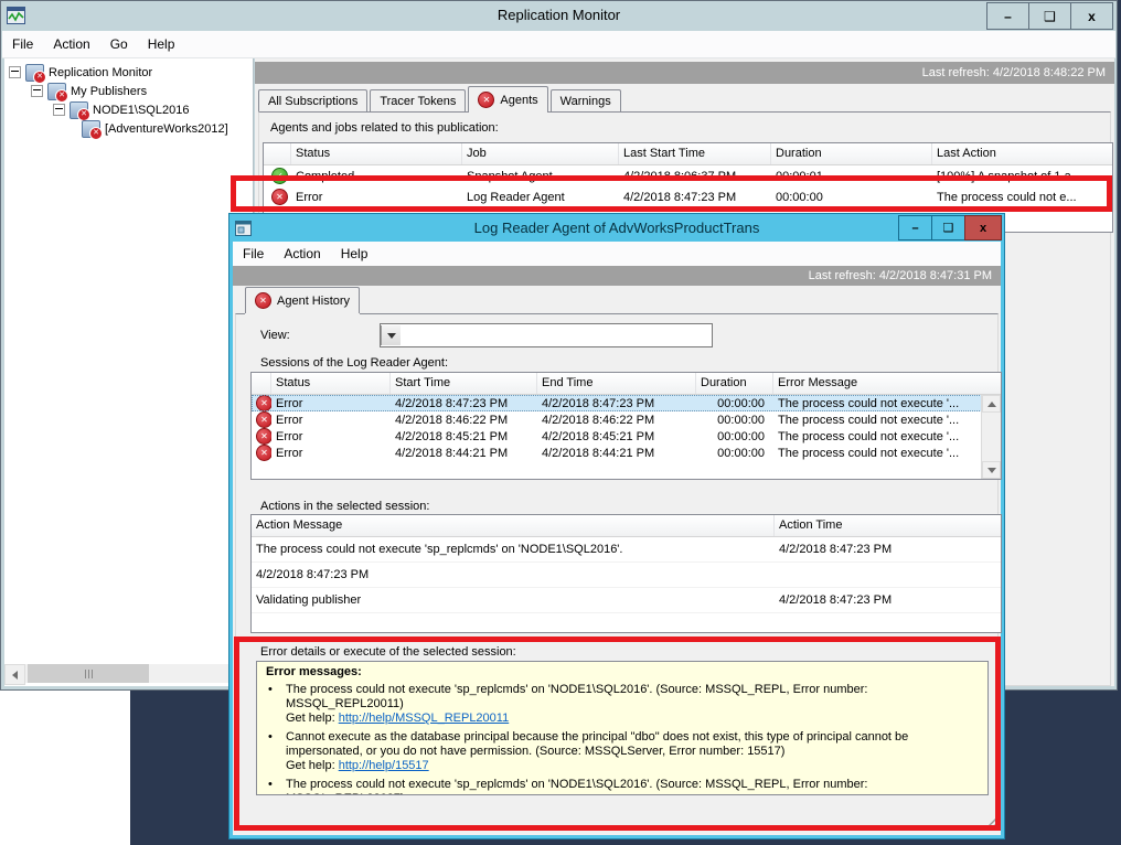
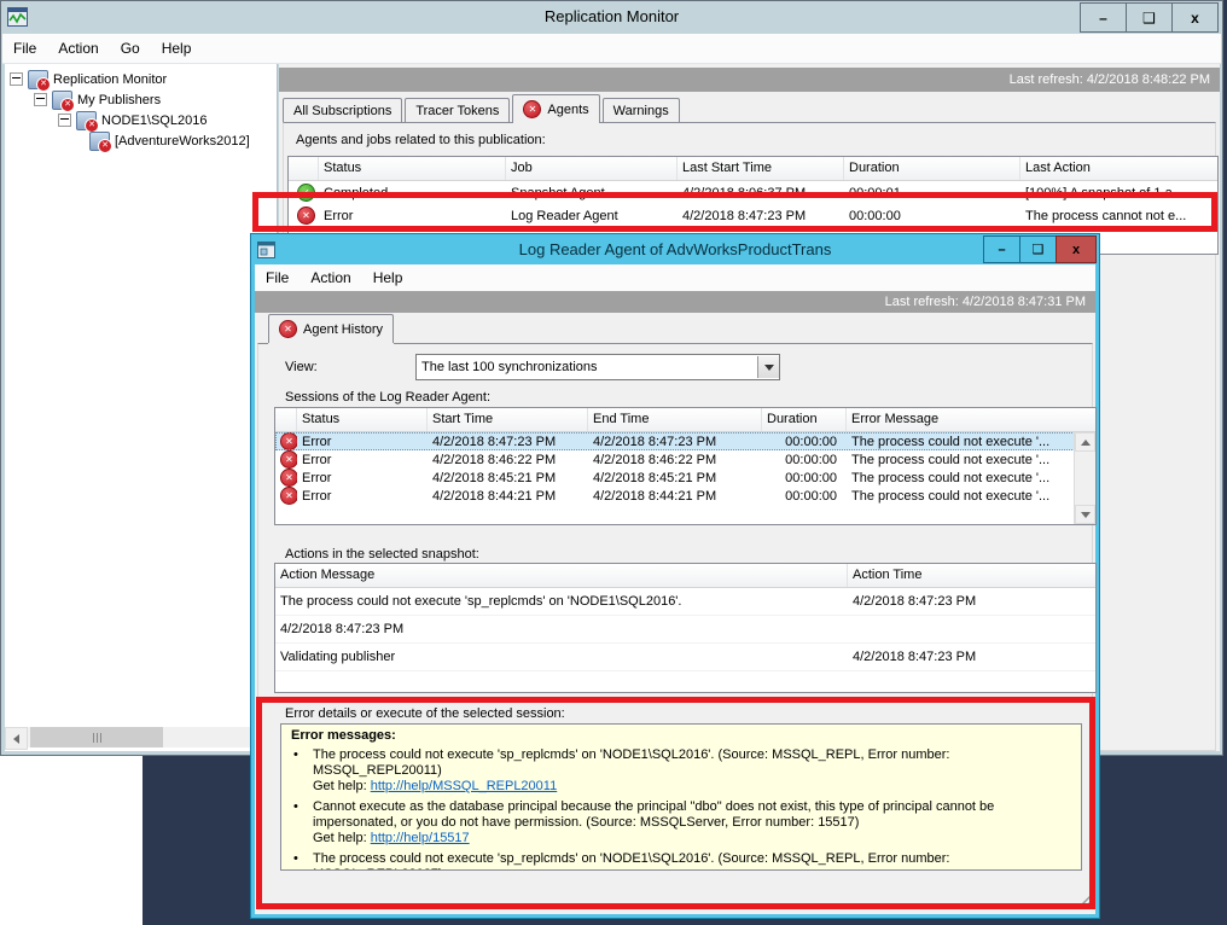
  Replication Monitor
  –
  ❑
  x
  File
  Action
  Go
  Help
  Replication Monitor
  My Publishers
  NODE1\SQL2016
  [AdventureWorks2012]
  Last refresh: 4/2/2018 8:48:22 PM
  All Subscriptions
  Tracer Tokens
  ✕
  Agents
  Warnings
  Agents and jobs related to this publication:
  Status
  Job
  Last Start Time
  Duration
  Last Action
  ✓
  Completed
  Snapshot Agent
  4/2/2018 8:06:37 PM
  00:00:01
  [100%] A snapshot of 1 a...
  ✕
  Error
  Log Reader Agent
  4/2/2018 8:47:23 PM
  00:00:00
- The process could not e...
+ The process cannot not e...
  Log Reader Agent of AdvWorksProductTrans
  –
  ❑
  x
  File
  Action
  Help
  Last refresh: 4/2/2018 8:47:31 PM
  ✕
  Agent History
  View:
+ The last 100 synchronizations
  Sessions of the Log Reader Agent:
  Status
  Start Time
  End Time
  Duration
  Error Message
  ✕
  Error
  4/2/2018 8:47:23 PM
  4/2/2018 8:47:23 PM
  00:00:00
  The process could not execute '...
  ✕
  Error
  4/2/2018 8:46:22 PM
  4/2/2018 8:46:22 PM
  00:00:00
  The process could not execute '...
  ✕
  Error
  4/2/2018 8:45:21 PM
  4/2/2018 8:45:21 PM
  00:00:00
  The process could not execute '...
  ✕
  Error
  4/2/2018 8:44:21 PM
  4/2/2018 8:44:21 PM
  00:00:00
  The process could not execute '...
- Actions in the selected session:
+ Actions in the selected snapshot:
  Action Message
  Action Time
  The process could not execute 'sp_replcmds' on 'NODE1\SQL2016'.
  4/2/2018 8:47:23 PM
  4/2/2018 8:47:23 PM
  Validating publisher
  4/2/2018 8:47:23 PM
  Error details or execute of the selected session:
  Error messages:
  •
  The process could not execute 'sp_replcmds' on 'NODE1\SQL2016'. (Source: MSSQL_REPL, Error number: MSSQL_REPL20011)
  Get help: http://help/MSSQL_REPL20011
  •
  Cannot execute as the database principal because the principal "dbo" does not exist, this type of principal cannot be impersonated, or you do not have permission. (Source: MSSQLServer, Error number: 15517)
  Get help: http://help/15517
  •
  The process could not execute 'sp_replcmds' on 'NODE1\SQL2016'. (Source: MSSQL_REPL, Error number:
